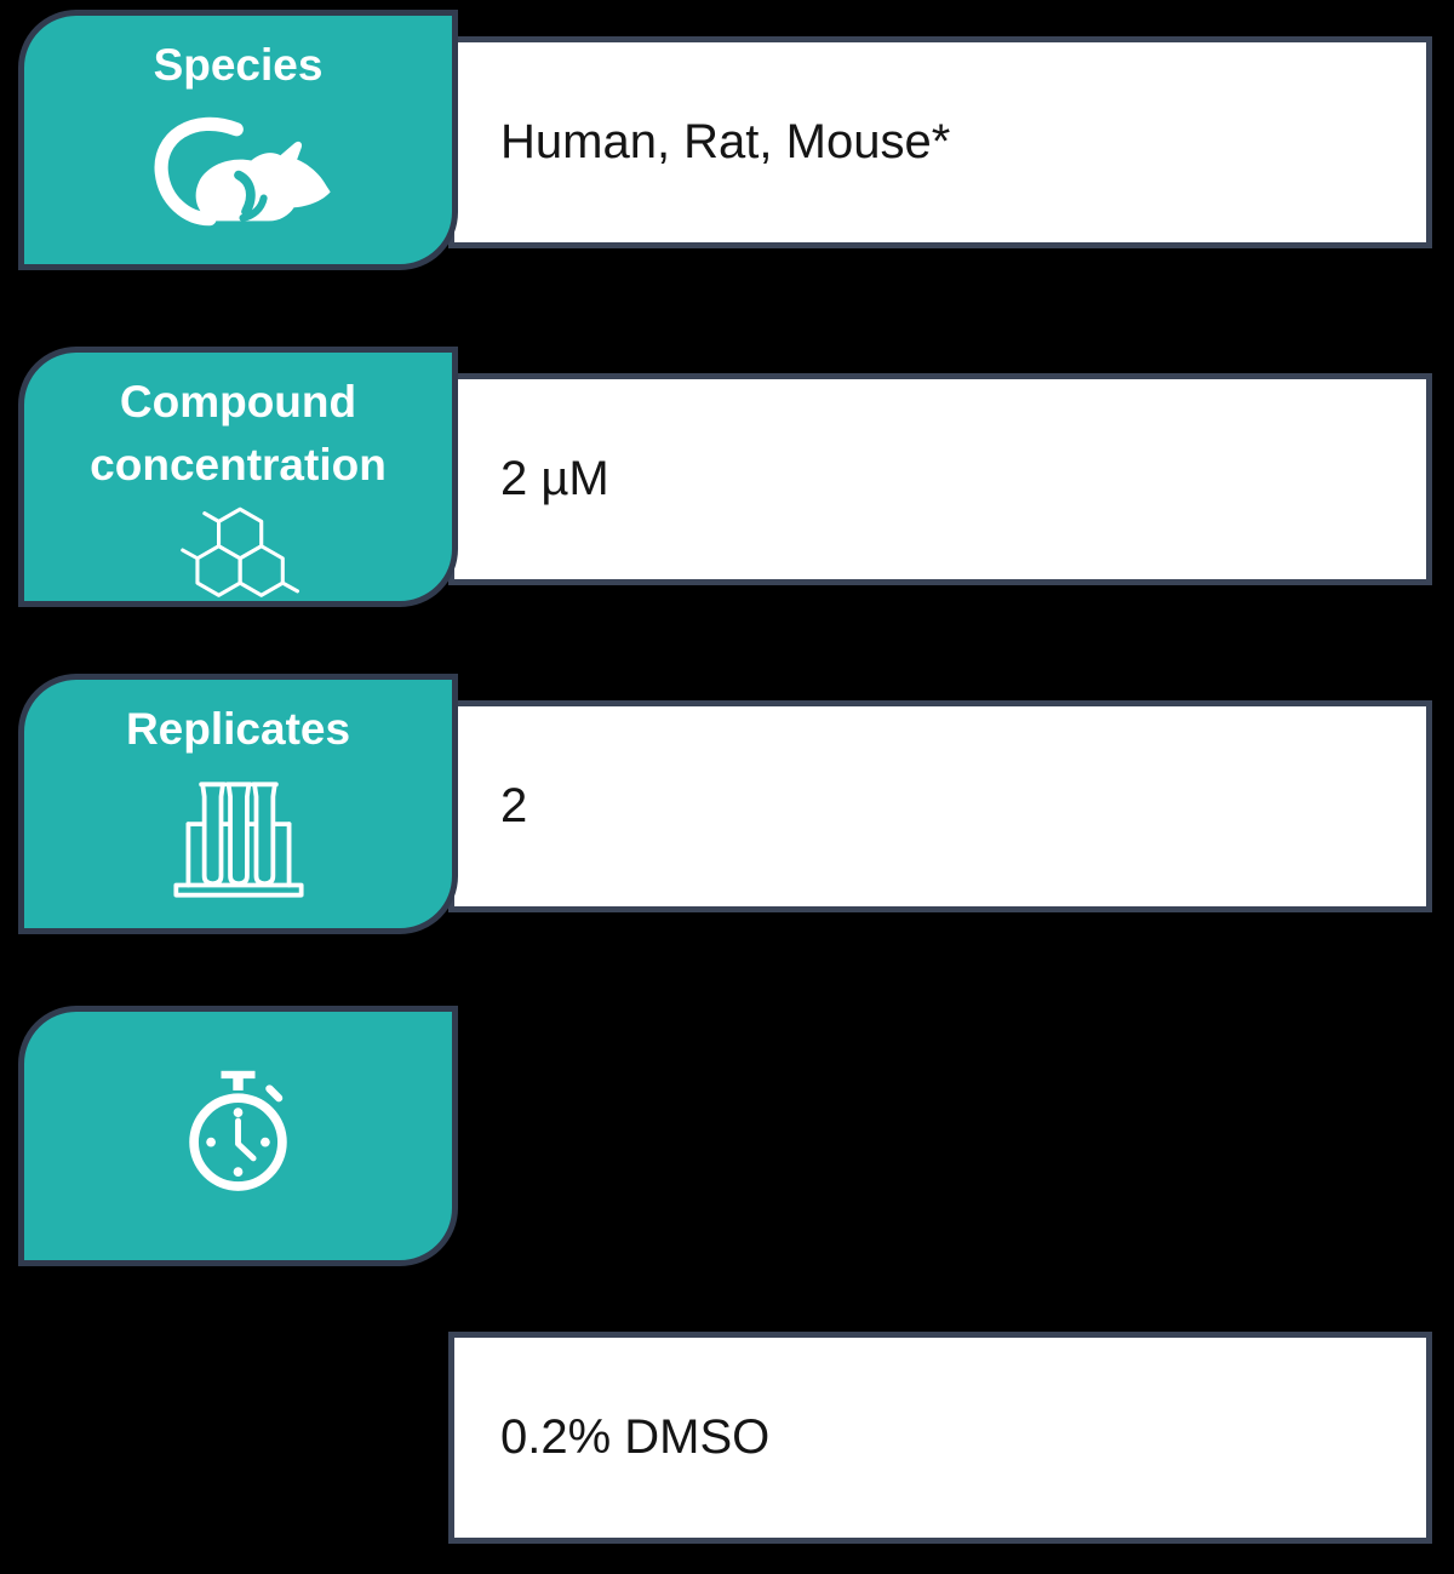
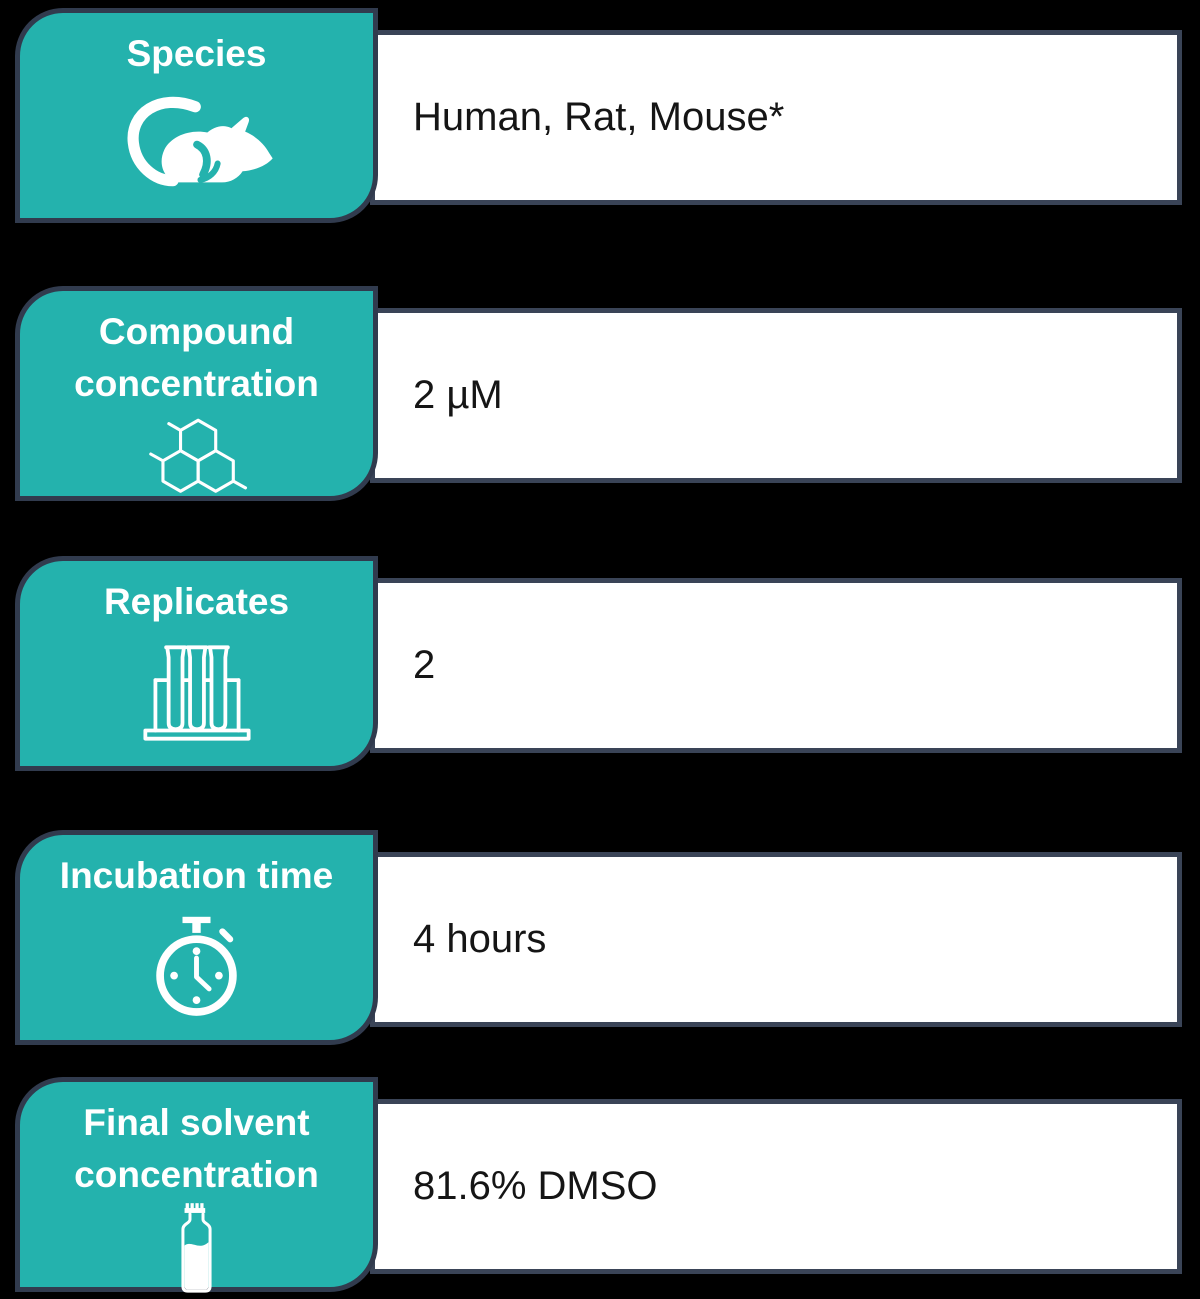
  Human, Rat, Mouse*
  Species
  2 µM
  Compound concentration
  2
  Replicates
+ 4 hours
+ Incubation time
- 0.2% DMSO
+ 81.6% DMSO
+ Final solvent concentration
